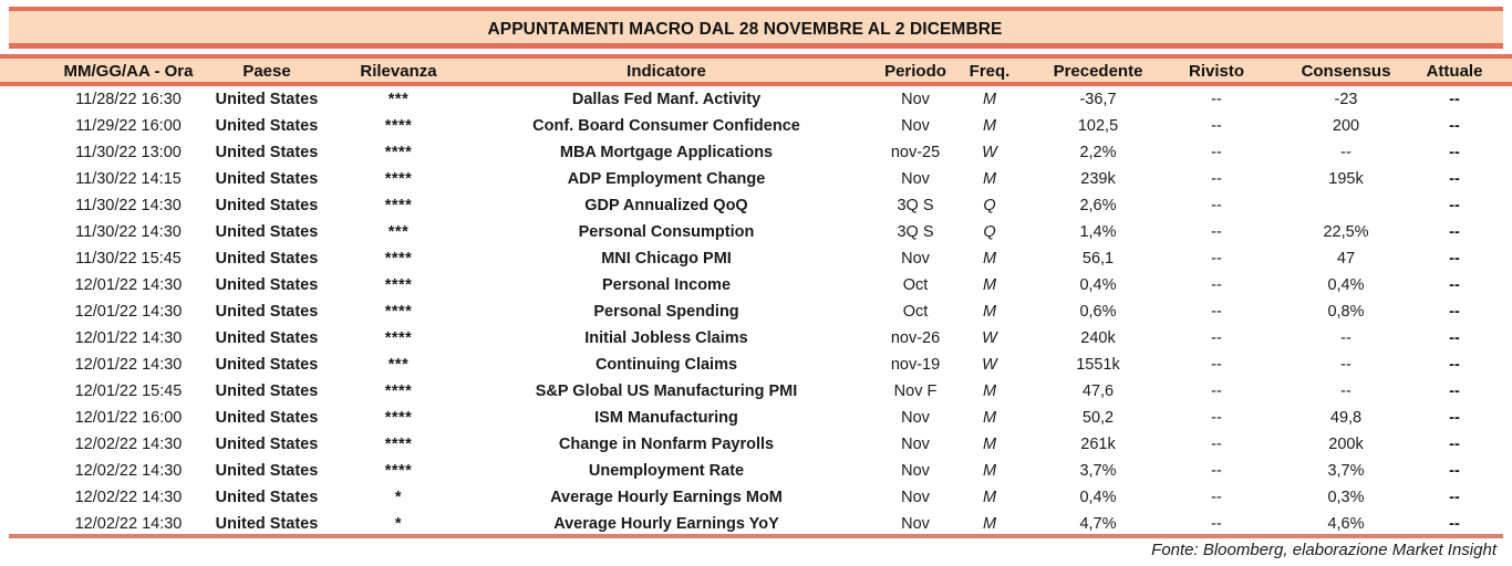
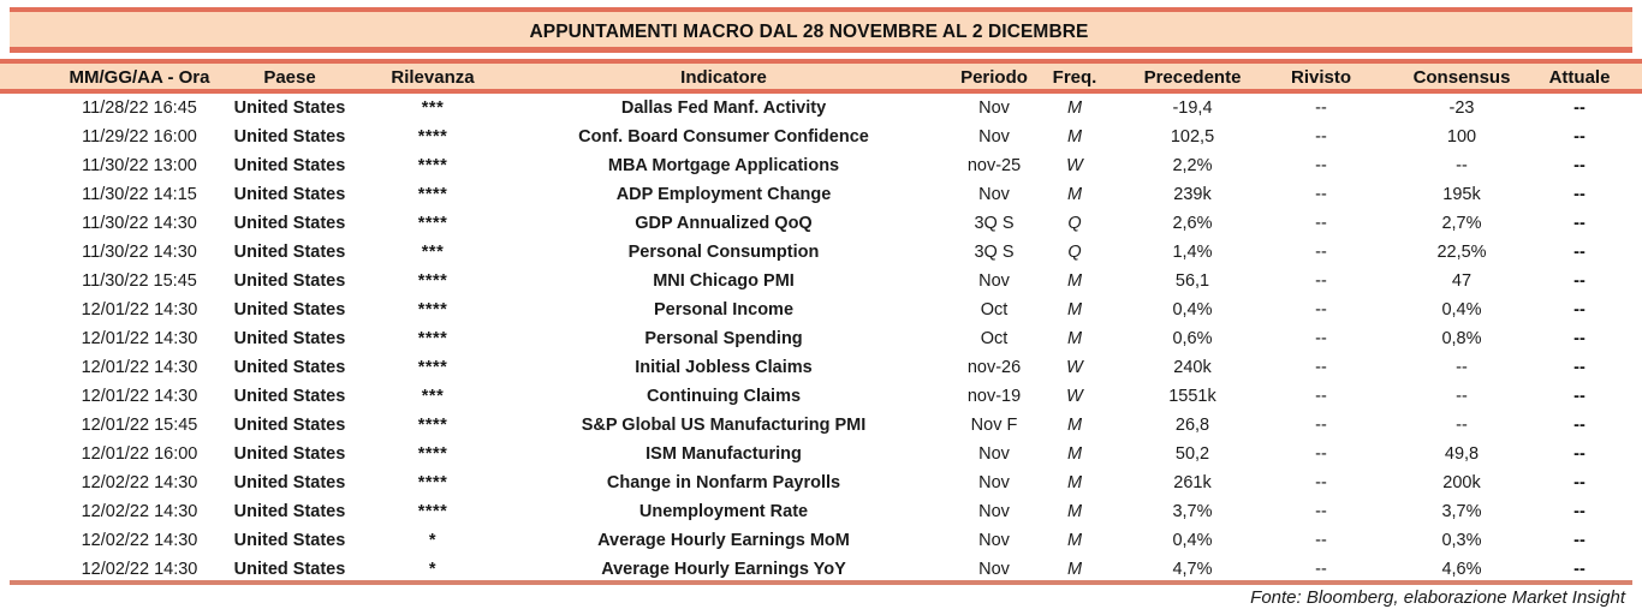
  APPUNTAMENTI MACRO DAL 28 NOVEMBRE AL 2 DICEMBRE
  MM/GG/AA - Ora
  Paese
  Rilevanza
  Indicatore
  Periodo
  Freq.
  Precedente
  Rivisto
  Consensus
  Attuale
- 11/28/22 16:30
+ 11/28/22 16:45
  United States
  ***
  Dallas Fed Manf. Activity
  Nov
  M
- -36,7
+ -19,4
  --
  -23
  --
  11/29/22 16:00
  United States
  ****
  Conf. Board Consumer Confidence
  Nov
  M
  102,5
  --
- 200
+ 100
  --
  11/30/22 13:00
  United States
  ****
  MBA Mortgage Applications
  nov-25
  W
  2,2%
  --
  --
  --
  11/30/22 14:15
  United States
  ****
  ADP Employment Change
  Nov
  M
  239k
  --
  195k
  --
  11/30/22 14:30
  United States
  ****
  GDP Annualized QoQ
  3Q S
  Q
  2,6%
  --
+ 2,7%
  --
  11/30/22 14:30
  United States
  ***
  Personal Consumption
  3Q S
  Q
  1,4%
  --
  22,5%
  --
  11/30/22 15:45
  United States
  ****
  MNI Chicago PMI
  Nov
  M
  56,1
  --
  47
  --
  12/01/22 14:30
  United States
  ****
  Personal Income
  Oct
  M
  0,4%
  --
  0,4%
  --
  12/01/22 14:30
  United States
  ****
  Personal Spending
  Oct
  M
  0,6%
  --
  0,8%
  --
  12/01/22 14:30
  United States
  ****
  Initial Jobless Claims
  nov-26
  W
  240k
  --
  --
  --
  12/01/22 14:30
  United States
  ***
  Continuing Claims
  nov-19
  W
  1551k
  --
  --
  --
  12/01/22 15:45
  United States
  ****
  S&P Global US Manufacturing PMI
  Nov F
  M
- 47,6
+ 26,8
  --
  --
  --
  12/01/22 16:00
  United States
  ****
  ISM Manufacturing
  Nov
  M
  50,2
  --
  49,8
  --
  12/02/22 14:30
  United States
  ****
  Change in Nonfarm Payrolls
  Nov
  M
  261k
  --
  200k
  --
  12/02/22 14:30
  United States
  ****
  Unemployment Rate
  Nov
  M
  3,7%
  --
  3,7%
  --
  12/02/22 14:30
  United States
  *
  Average Hourly Earnings MoM
  Nov
  M
  0,4%
  --
  0,3%
  --
  12/02/22 14:30
  United States
  *
  Average Hourly Earnings YoY
  Nov
  M
  4,7%
  --
  4,6%
  --
  Fonte: Bloomberg, elaborazione Market Insight
